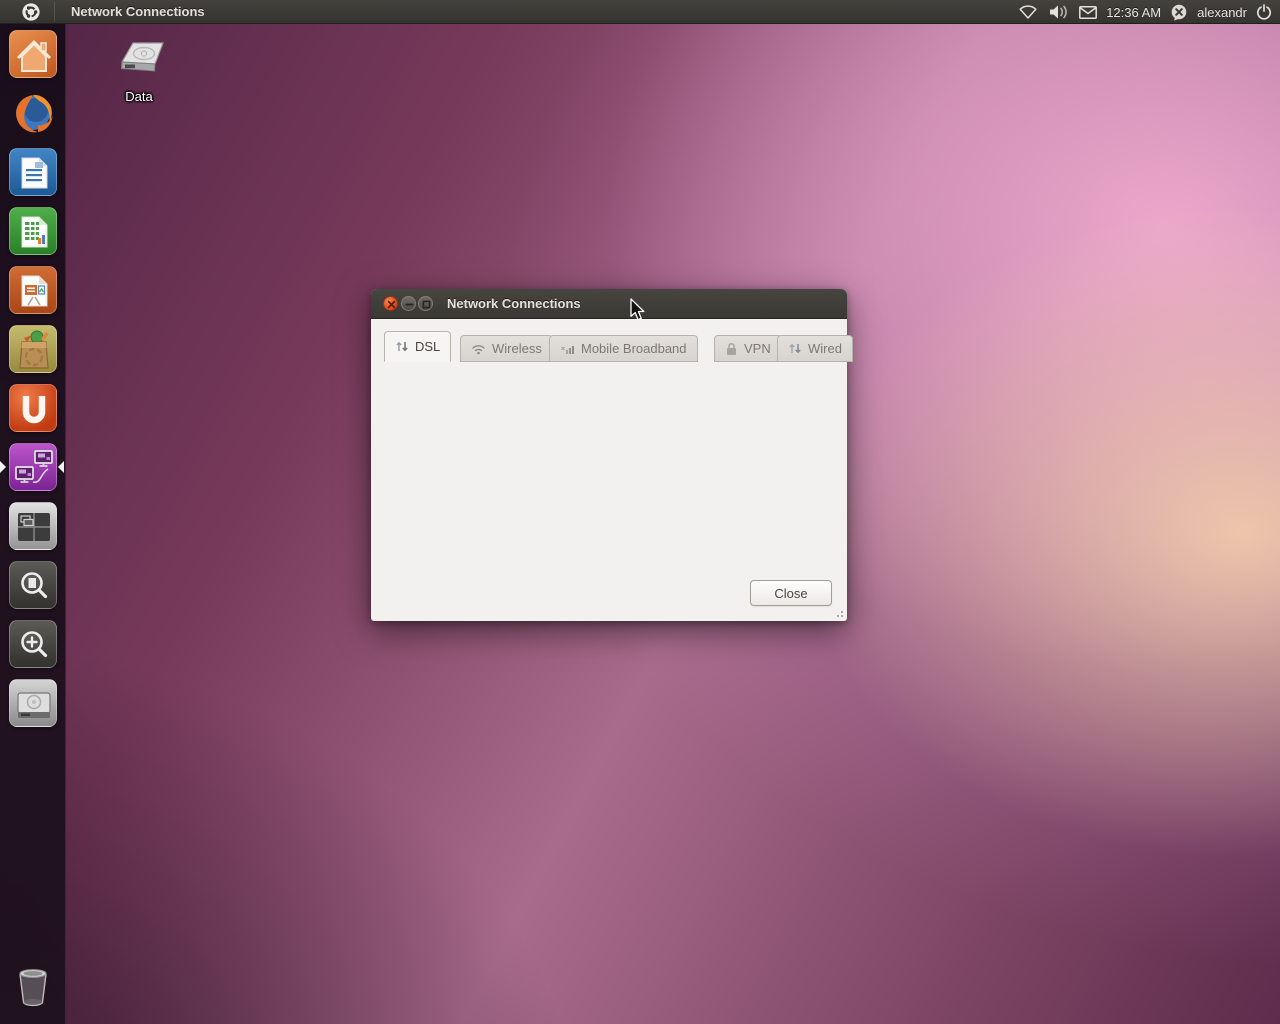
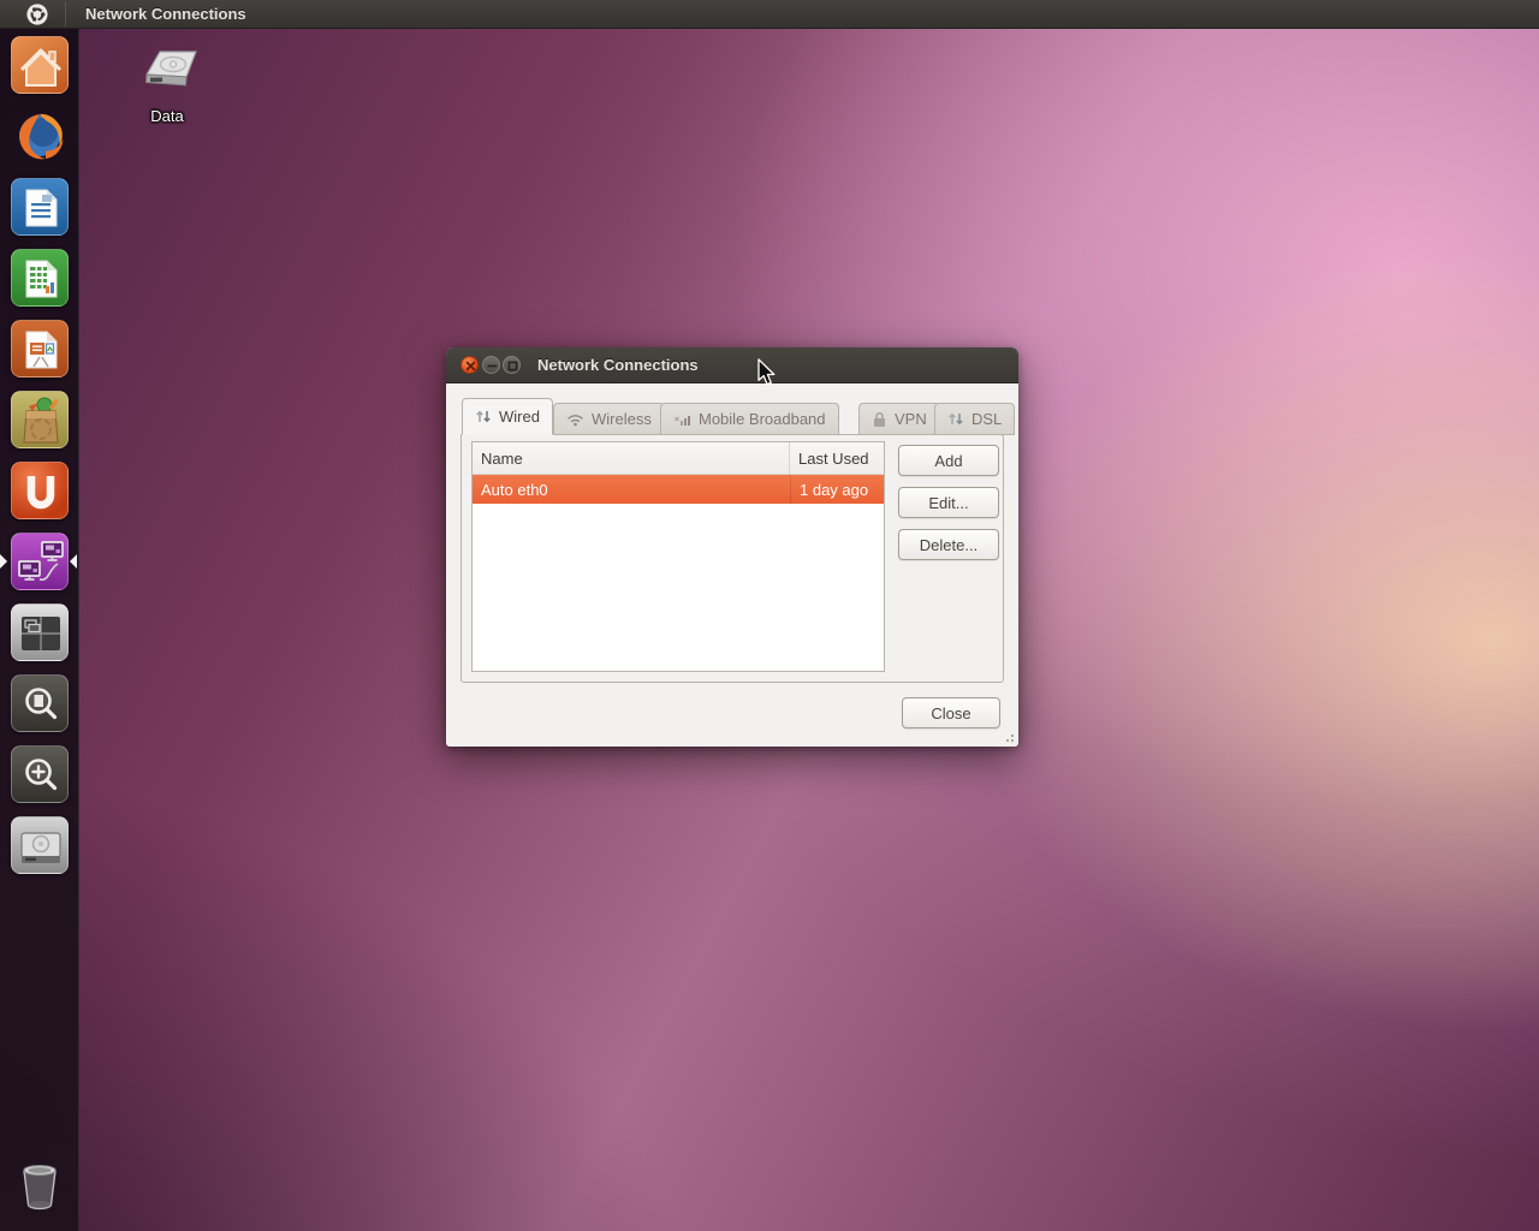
  Network Connections
- 12:36 AM
- alexandr
  Data
  Network Connections
- DSL
+ Wired
  Wireless
  Mobile Broadband
  VPN
- Wired
+ DSL
+ Name
+ Last Used
+ Auto eth0
+ 1 day ago
+ Add
+ Edit...
+ Delete...
  Close
